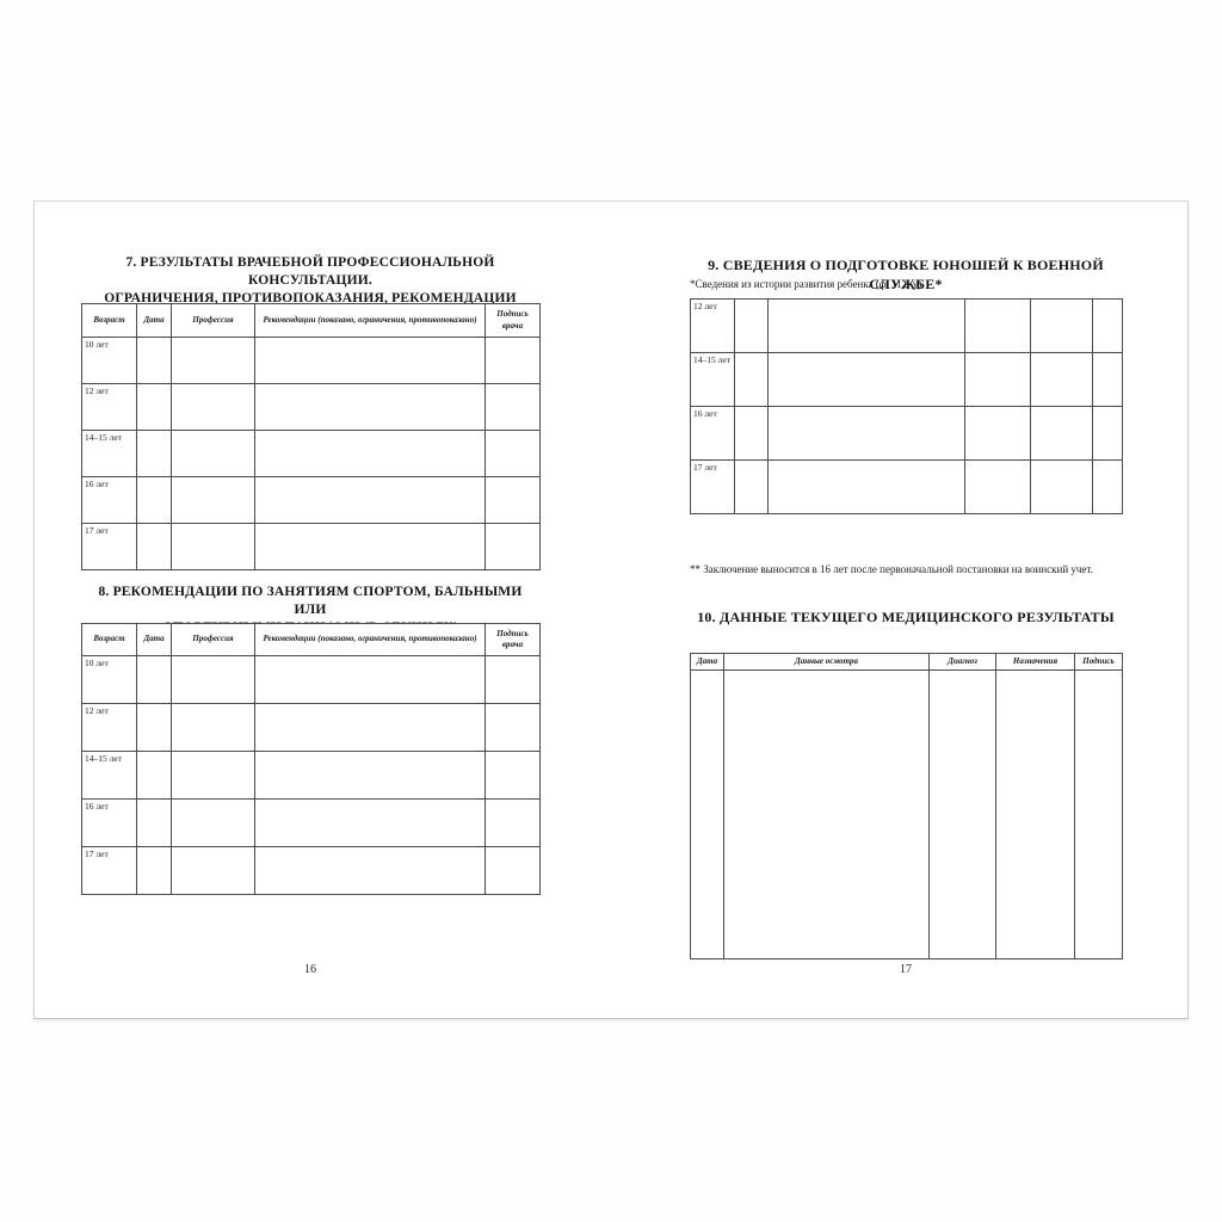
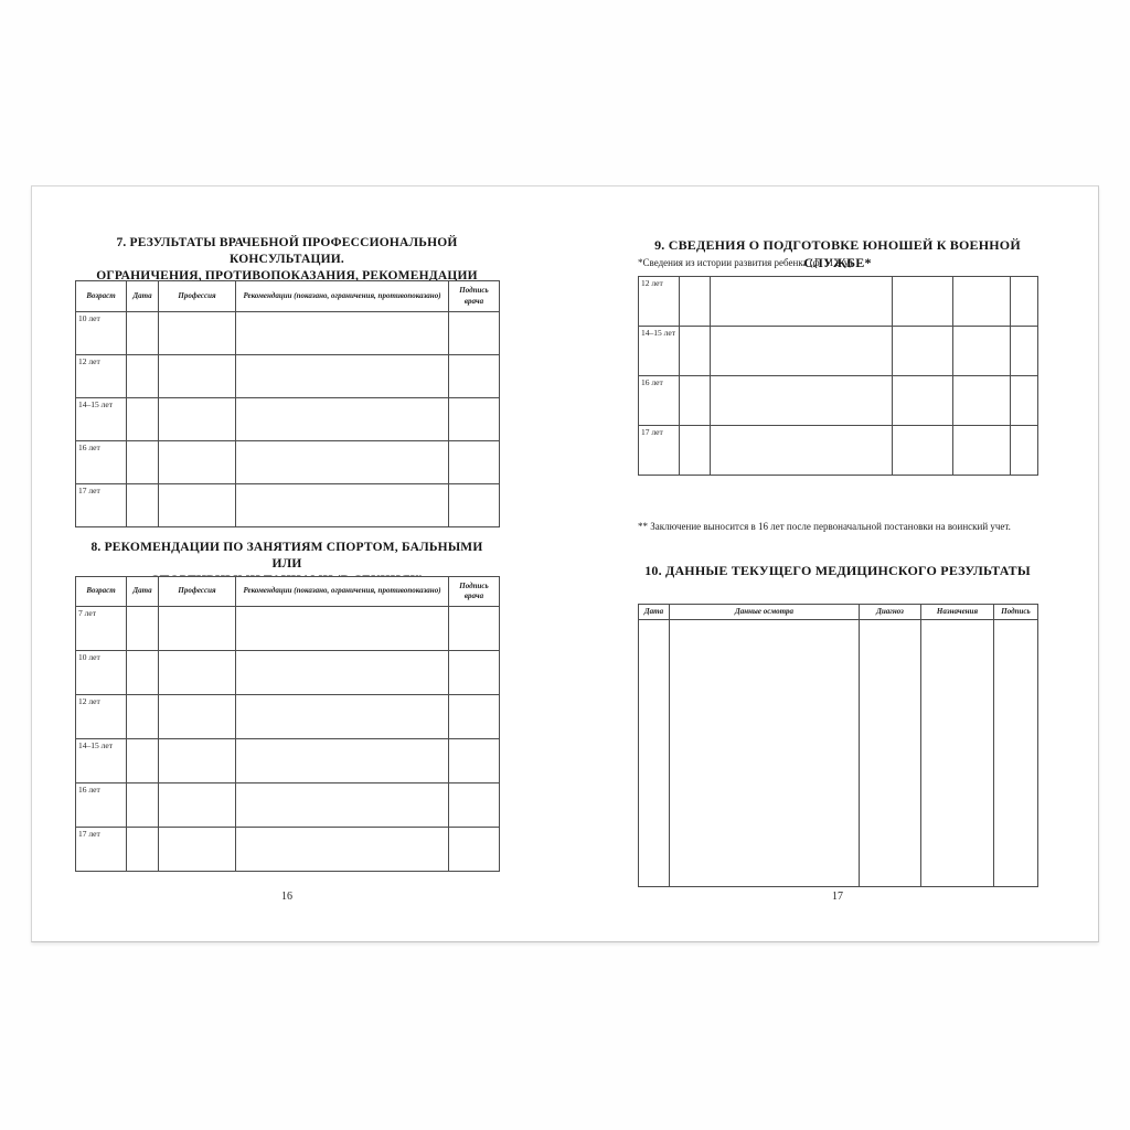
  7. РЕЗУЛЬТАТЫ ВРАЧЕБНОЙ ПРОФЕССИОНАЛЬНОЙ КОНСУЛЬТАЦИИ.
  ОГРАНИЧЕНИЯ, ПРОТИВОПОКАЗАНИЯ, РЕКОМЕНДАЦИИ
  Возраст	Дата	Профессия	Рекомендации (показано, ограничения, противопоказано)	Подпись врача
  10 лет
  12 лет
  14–15 лет
  16 лет
  17 лет
  8. РЕКОМЕНДАЦИИ ПО ЗАНЯТИЯМ СПОРТОМ, БАЛЬНЫМИ ИЛИ
  Возраст	Дата	Профессия	Рекомендации (показано, ограничения, противопоказано)	Подпись врача
+ 7 лет
  10 лет
  12 лет
  14–15 лет
  16 лет
  17 лет
  16
  9. СВЕДЕНИЯ О ПОДГОТОВКЕ ЮНОШЕЙ К ВОЕННОЙ СЛУЖБЕ*
  *Сведения из истории развития ребенка (ф. 112–у).
  12 лет
  14–15 лет
  16 лет
  17 лет
  ** Заключение выносится в 16 лет после первоначальной постановки на воинский учет.
  10. ДАННЫЕ ТЕКУЩЕГО МЕДИЦИНСКОГО РЕЗУЛЬТАТЫ
  Дата	Данные осмотра	Диагноз	Назначения	Подпись
  17
